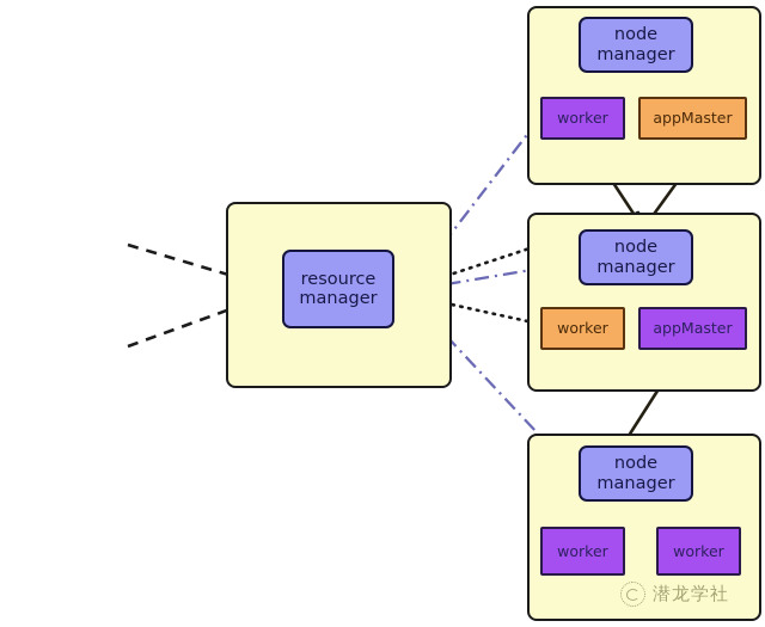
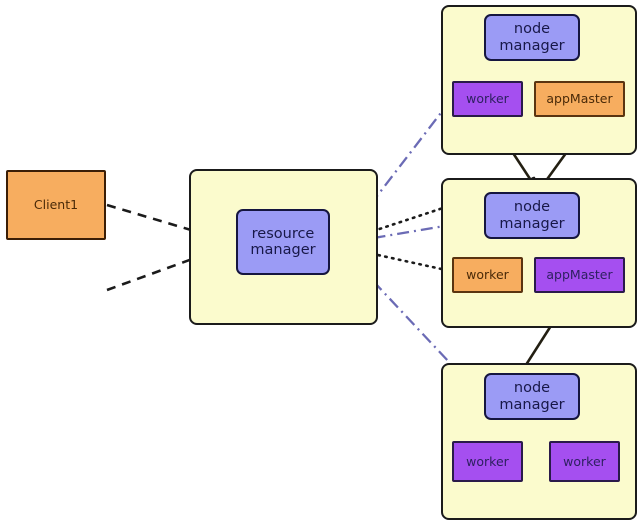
+ Client1
  resource
  manager
  node
  manager
  worker
  appMaster
  node
  manager
  worker
  appMaster
  node
  manager
  worker
  worker
- 潜龙学社
